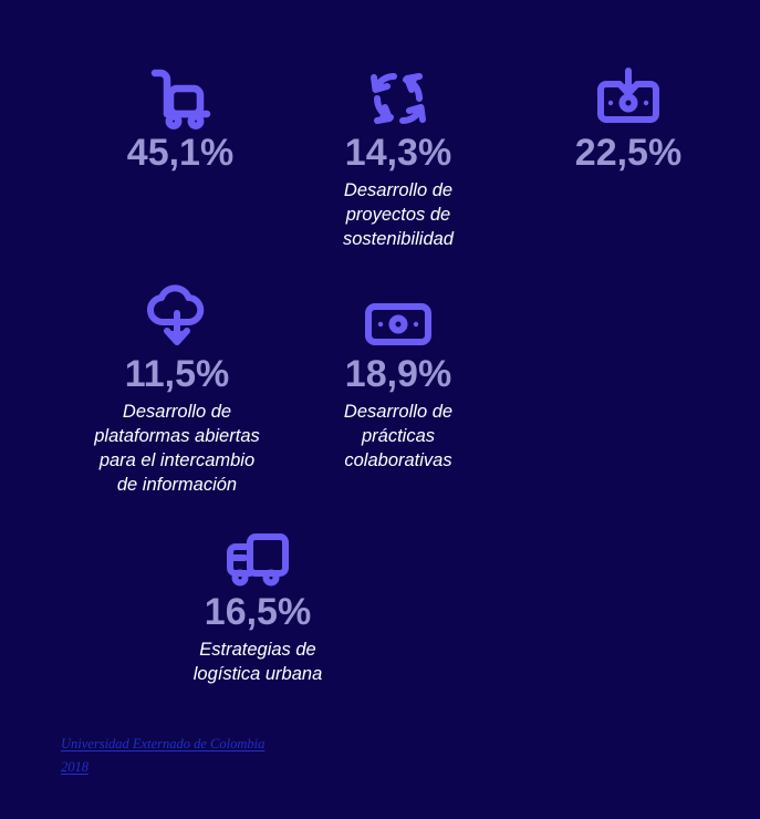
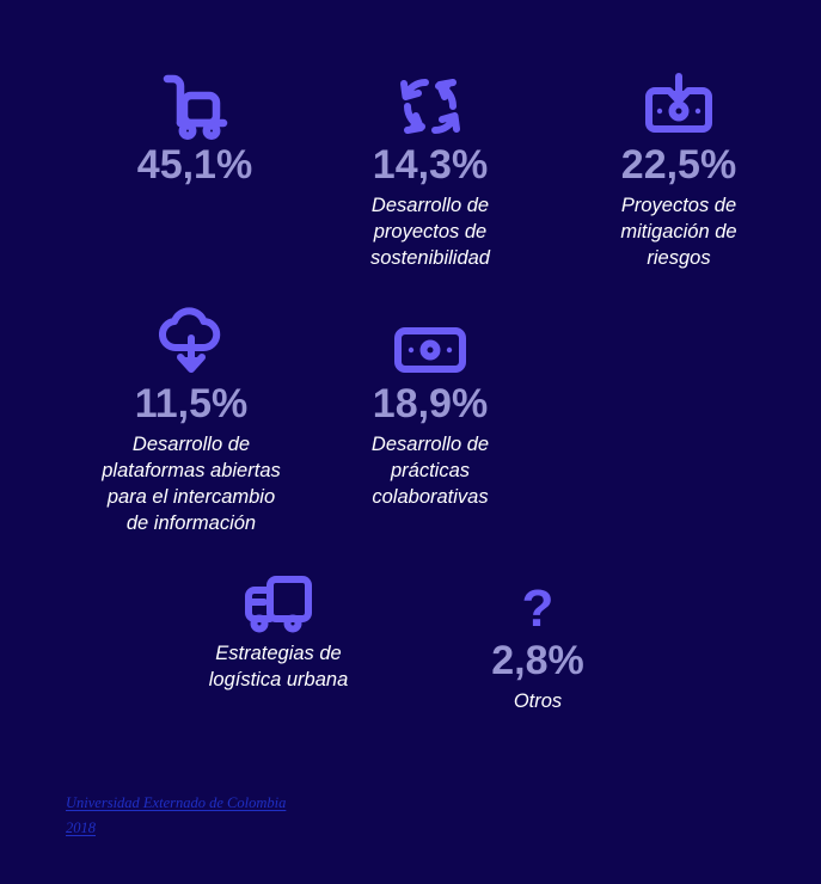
  45,1%
  14,3%
  Desarrollo de
  proyectos de
  sostenibilidad
  22,5%
+ Proyectos de
+ mitigación de
+ riesgos
  11,5%
  Desarrollo de
  plataformas abiertas
  para el intercambio
  de información
  18,9%
  Desarrollo de
  prácticas
  colaborativas
- 16,5%
  Estrategias de
  logística urbana
+ ?
+ 2,8%
+ Otros
  Universidad Externado de Colombia
  2018
